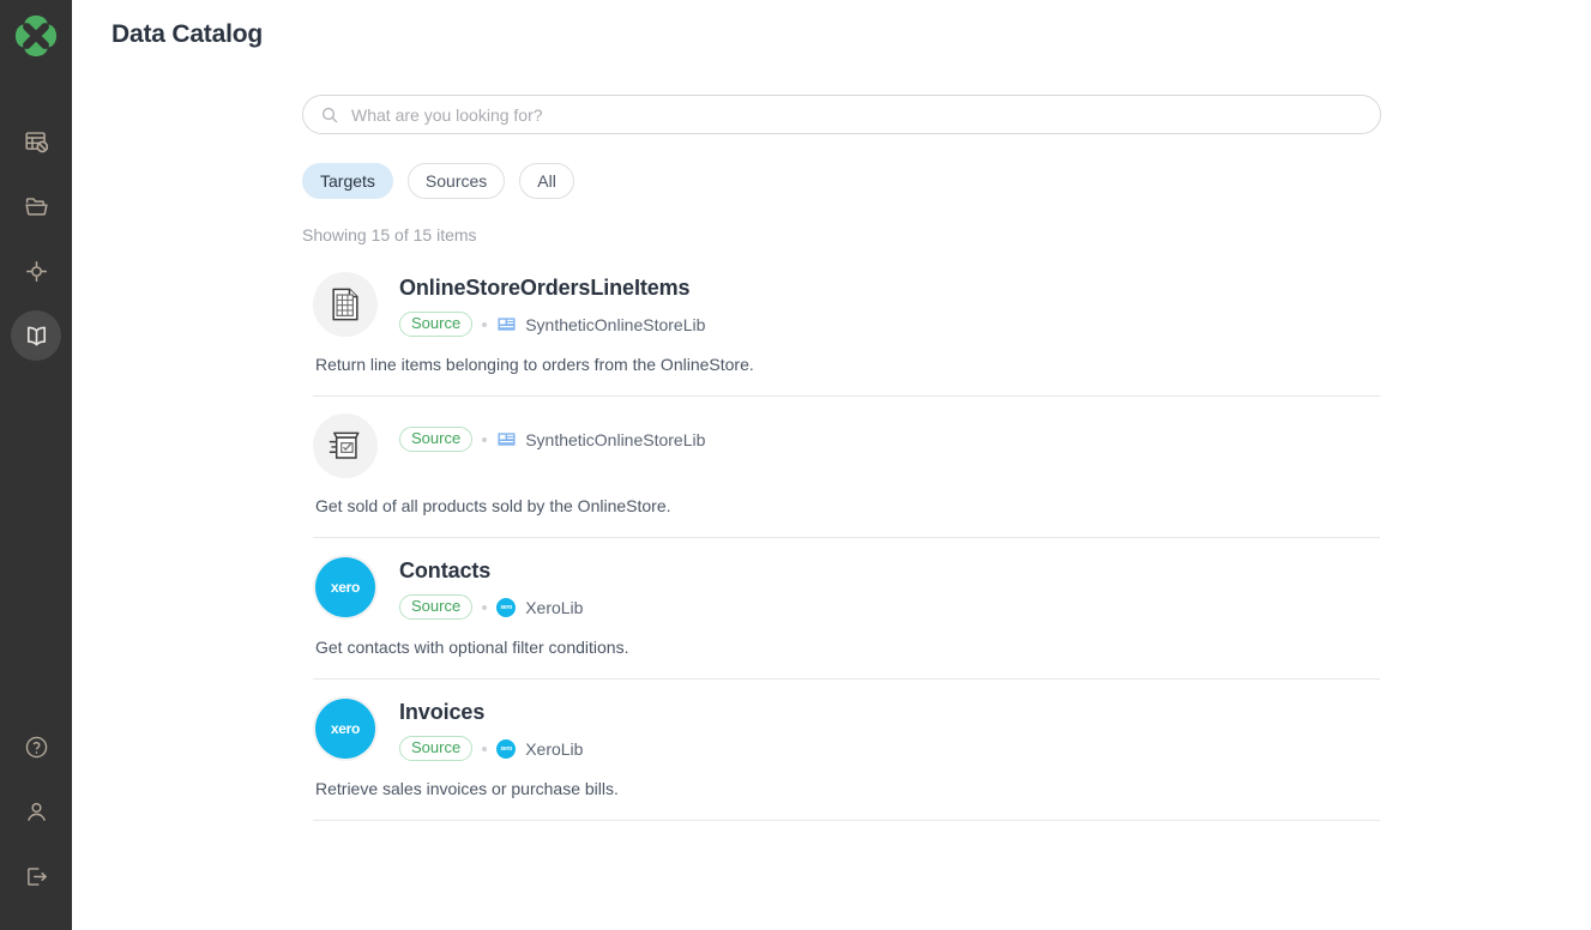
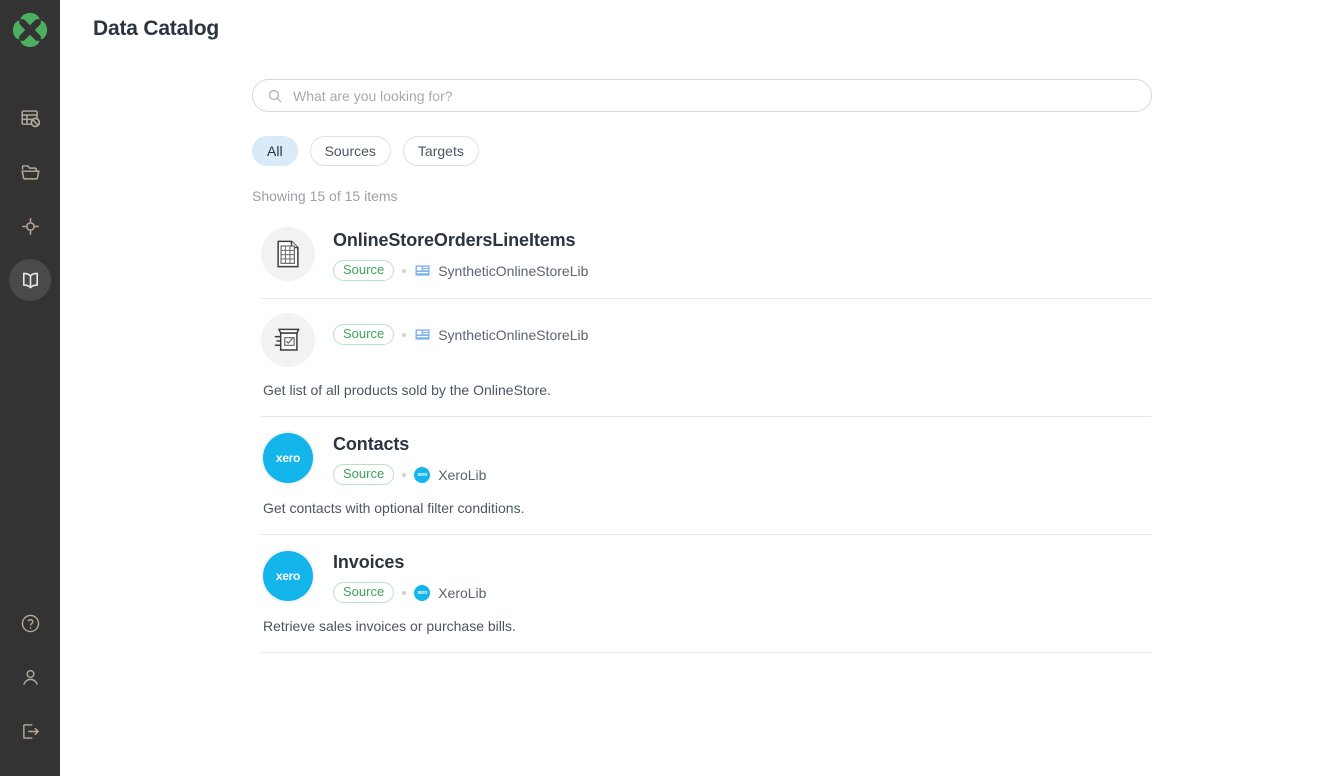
  Data Catalog
  What are you looking for?
- Targets
+ All
  Sources
- All
+ Targets
  Showing 15 of 15 items
  OnlineStoreOrdersLineItems
  Source
  SyntheticOnlineStoreLib
- Return line items belonging to orders from the OnlineStore.
  Source
  SyntheticOnlineStoreLib
- Get sold of all products sold by the OnlineStore.
+ Get list of all products sold by the OnlineStore.
  xero
  Contacts
  Source
  XeroLib
  Get contacts with optional filter conditions.
  xero
  Invoices
  Source
  XeroLib
  Retrieve sales invoices or purchase bills.
